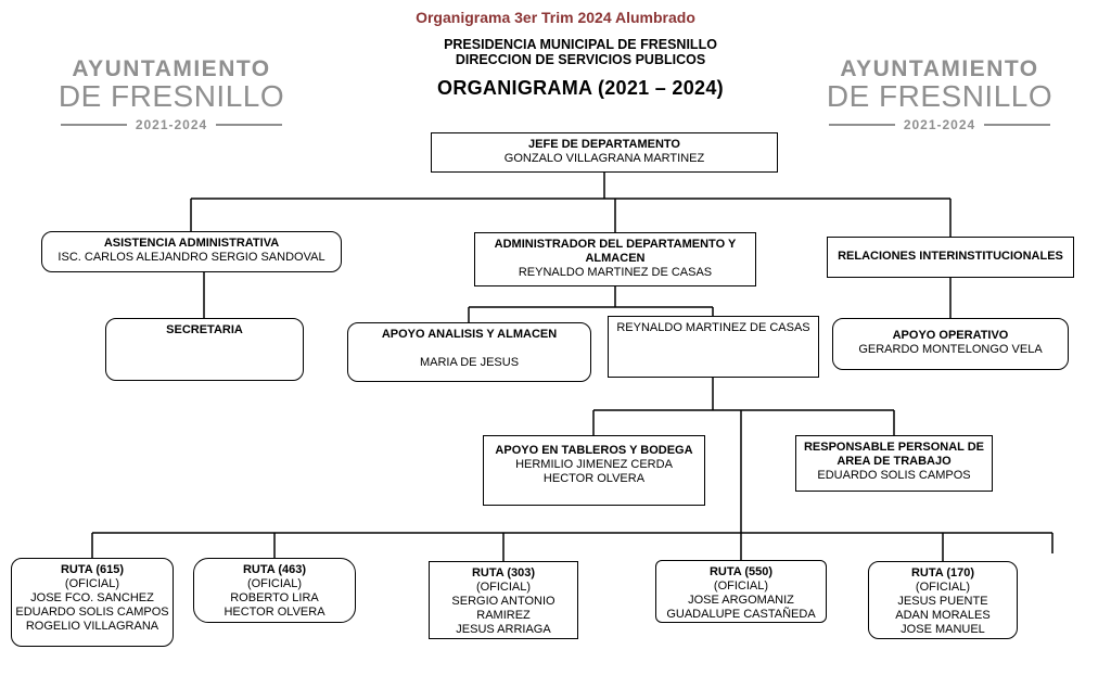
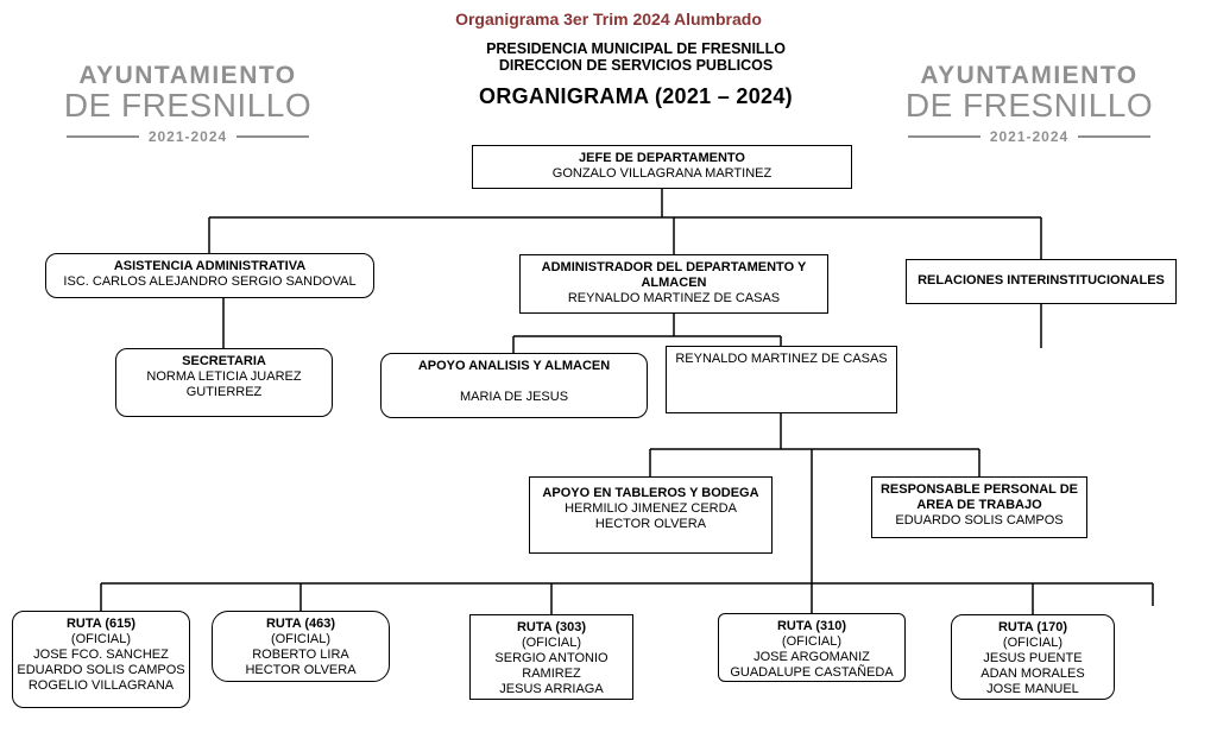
  Organigrama 3er Trim 2024 Alumbrado
  PRESIDENCIA MUNICIPAL DE FRESNILLO
  DIRECCION DE SERVICIOS PUBLICOS
  ORGANIGRAMA (2021 – 2024)
  AYUNTAMIENTO
  DE FRESNILLO
  2021-2024
  AYUNTAMIENTO
  DE FRESNILLO
  2021-2024
  JEFE DE DEPARTAMENTO
  GONZALO VILLAGRANA MARTINEZ
  ASISTENCIA ADMINISTRATIVA
  ISC. CARLOS ALEJANDRO SERGIO SANDOVAL
  ADMINISTRADOR DEL DEPARTAMENTO Y
  ALMACEN
  REYNALDO MARTINEZ DE CASAS
  RELACIONES INTERINSTITUCIONALES
  SECRETARIA
+ NORMA LETICIA JUAREZ
+ GUTIERREZ
  APOYO ANALISIS Y ALMACEN
  MARIA DE JESUS
  REYNALDO MARTINEZ DE CASAS
- APOYO OPERATIVO
- GERARDO MONTELONGO VELA
  APOYO EN TABLEROS Y BODEGA
  HERMILIO JIMENEZ CERDA
  HECTOR OLVERA
  RESPONSABLE PERSONAL DE
  AREA DE TRABAJO
  EDUARDO SOLIS CAMPOS
  RUTA (615)
  (OFICIAL)
  JOSE FCO. SANCHEZ
  EDUARDO SOLIS CAMPOS
  ROGELIO VILLAGRANA
  RUTA (463)
  (OFICIAL)
  ROBERTO LIRA
  HECTOR OLVERA
  RUTA (303)
  (OFICIAL)
  SERGIO ANTONIO
  RAMIREZ
  JESUS ARRIAGA
- RUTA (550)
+ RUTA (310)
  (OFICIAL)
  JOSE ARGOMANIZ
  GUADALUPE CASTAÑEDA
  RUTA (170)
  (OFICIAL)
  JESUS PUENTE
  ADAN MORALES
  JOSE MANUEL
